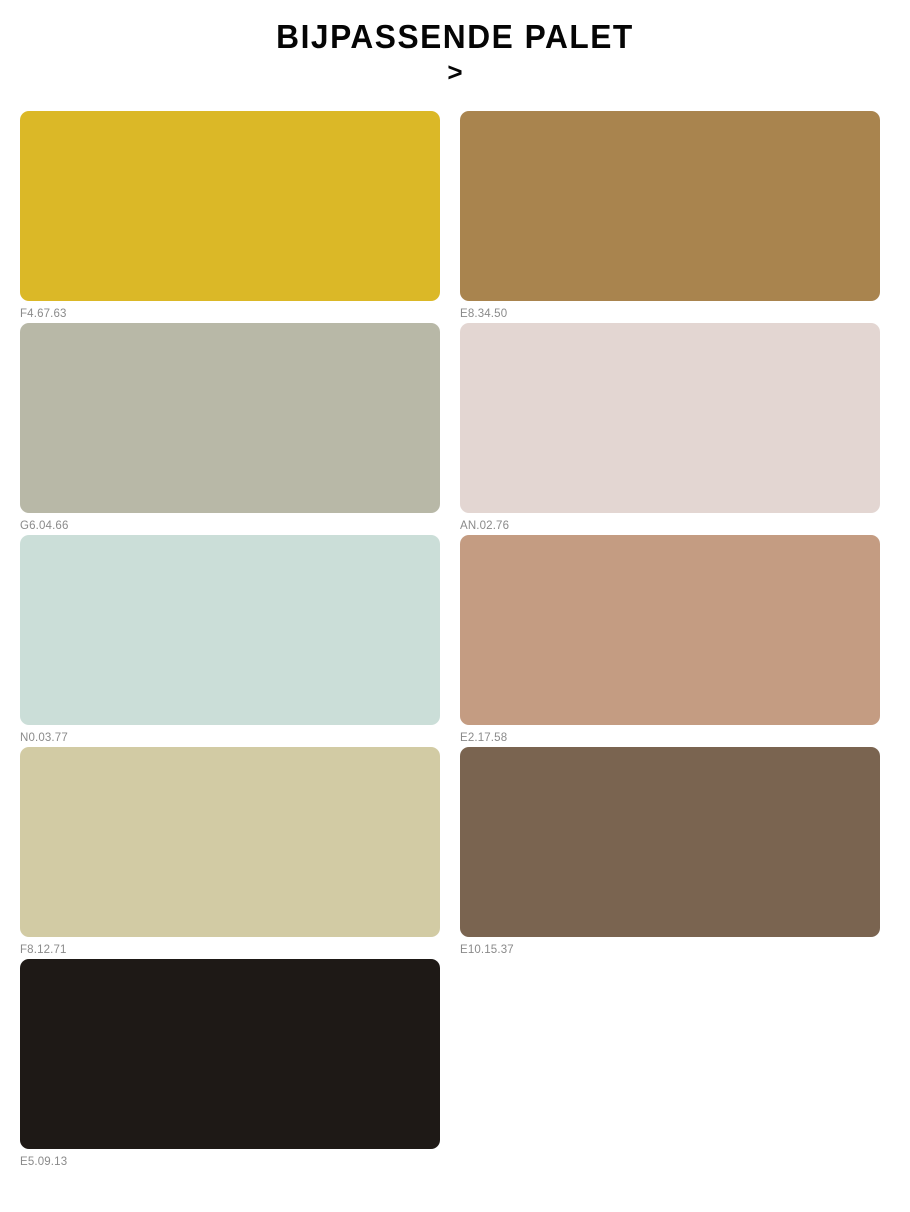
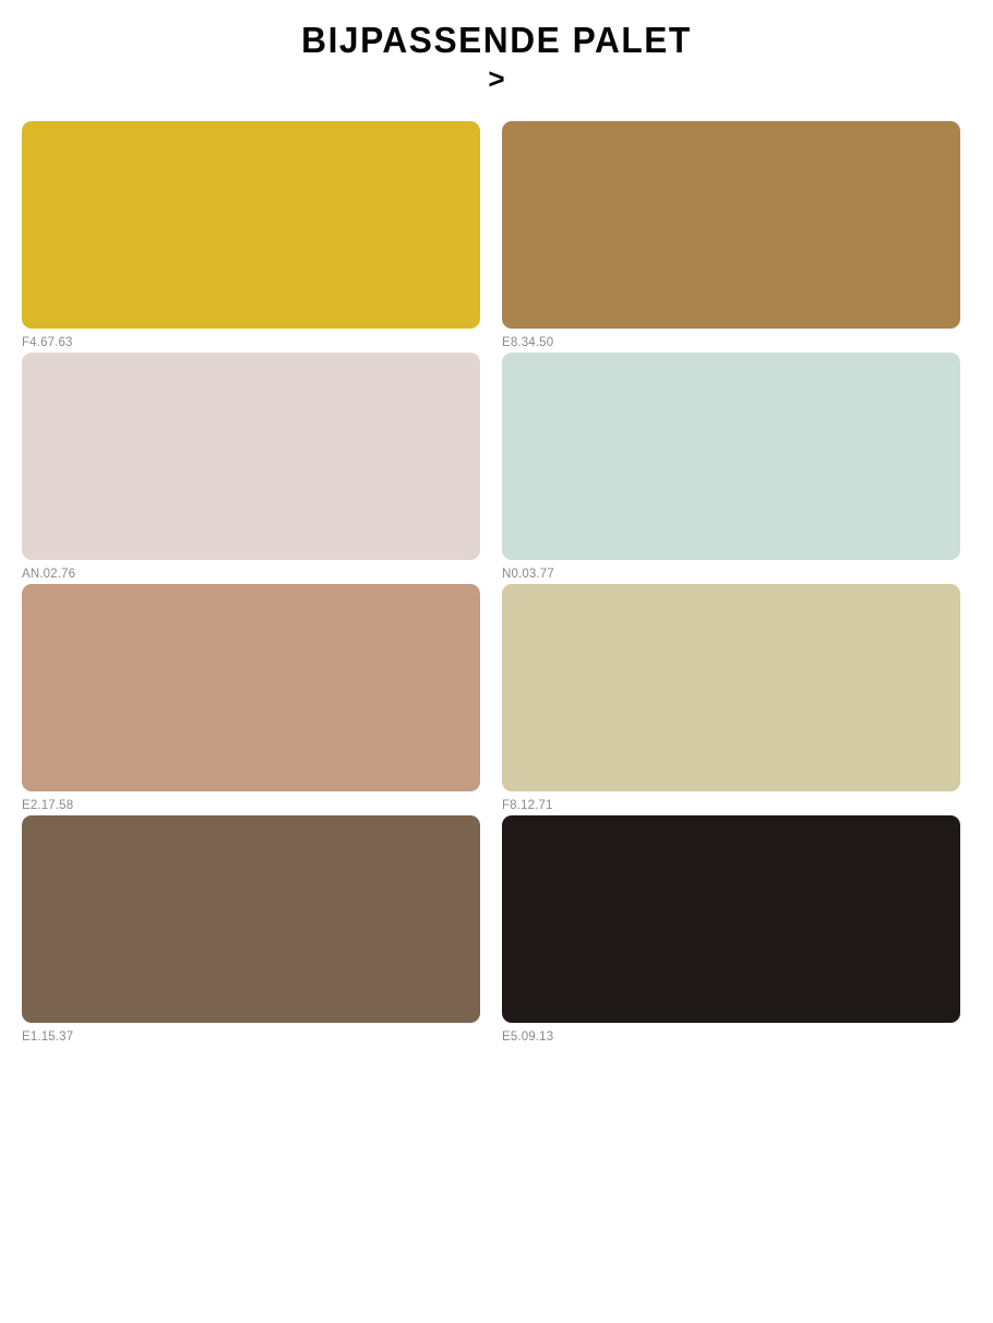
  BIJPASSENDE PALET
  >
  F4.67.63
  E8.34.50
- G6.04.66
  AN.02.76
  N0.03.77
  E2.17.58
  F8.12.71
- E10.15.37
+ E1.15.37
  E5.09.13
